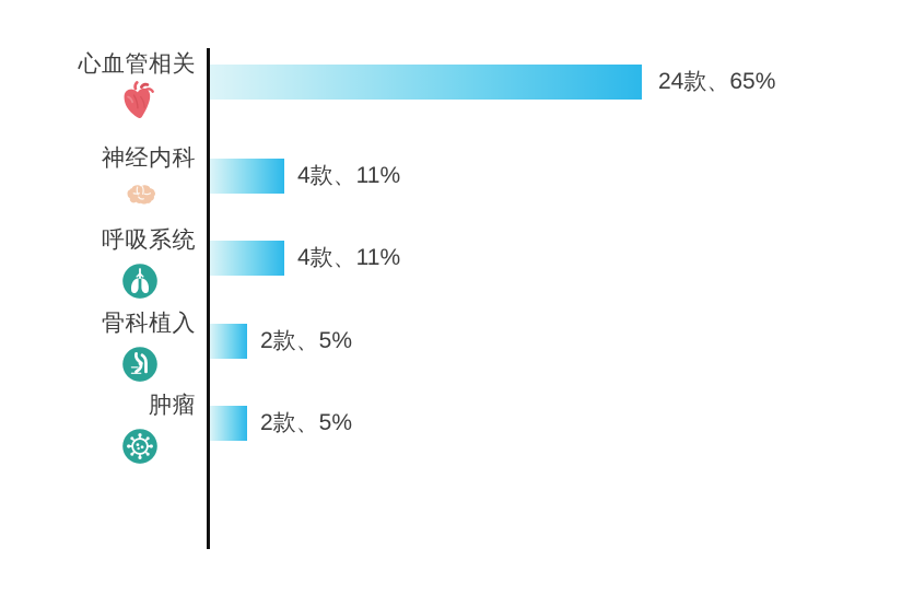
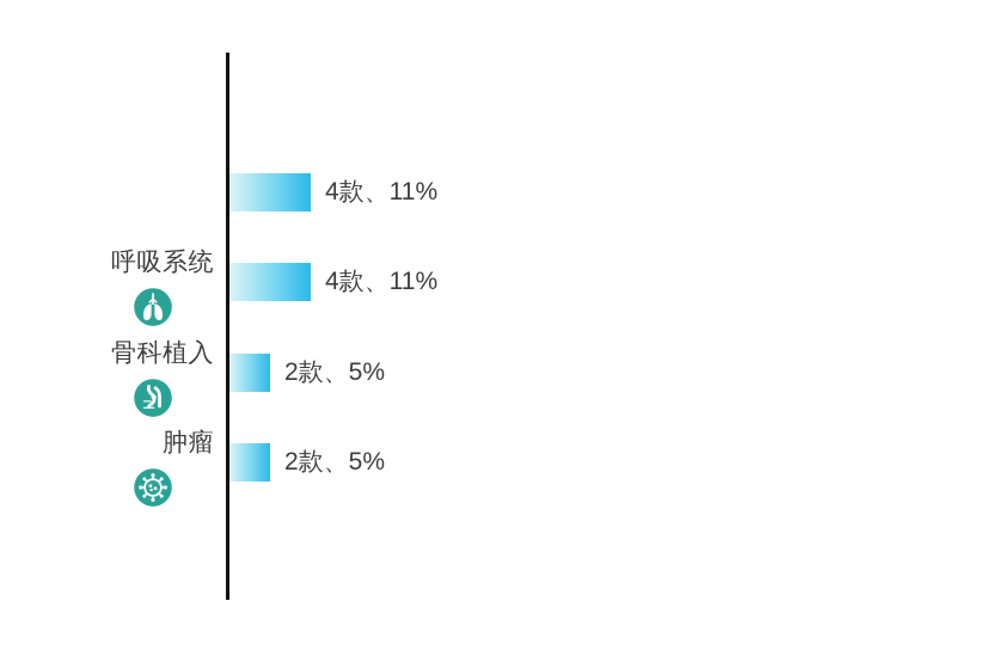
- 心血管相关
- 24款、65%
- 神经内科
  4款、11%
  呼吸系统
  4款、11%
  骨科植入
  2款、5%
  肿瘤
  2款、5%
